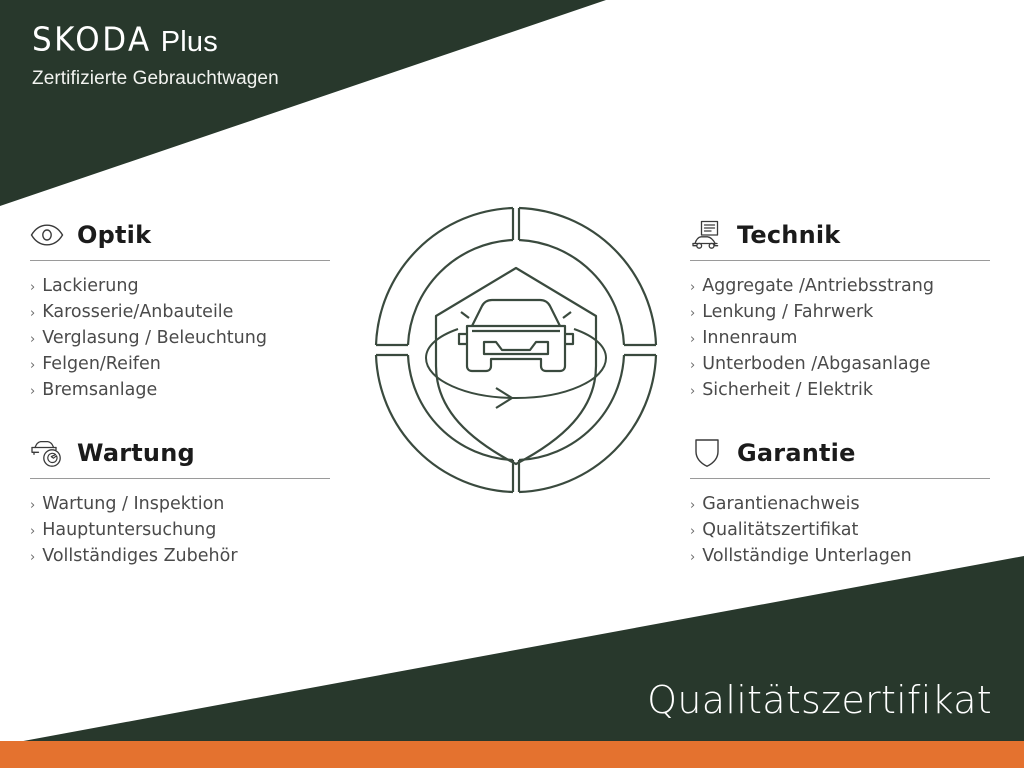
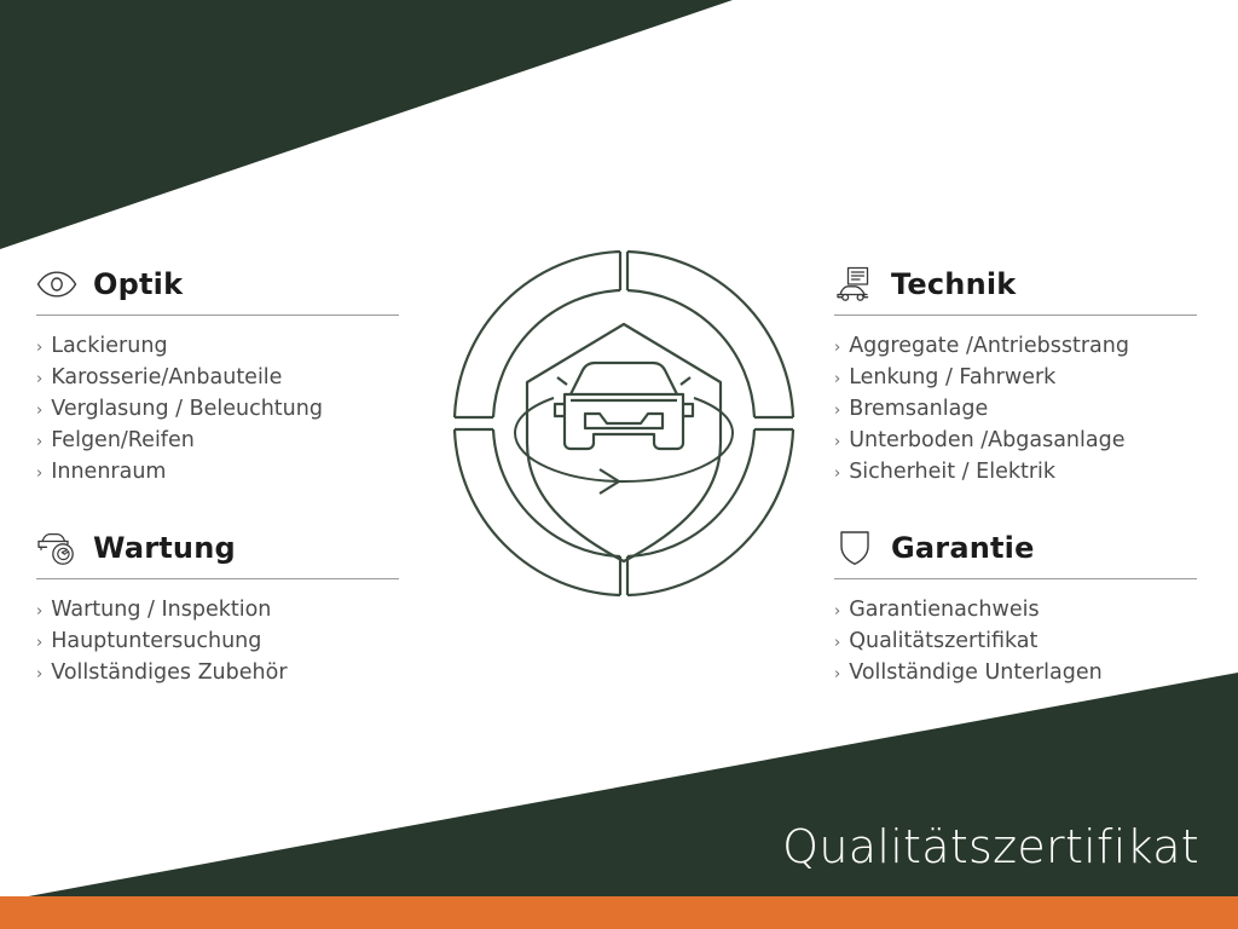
- SKODA
- Plus
- Zertifizierte Gebrauchtwagen
  Optik
  ›
  Lackierung
  ›
  Karosserie/Anbauteile
  ›
  Verglasung / Beleuchtung
  ›
  Felgen/Reifen
  ›
- Bremsanlage
+ Innenraum
  Wartung
  ›
  Wartung / Inspektion
  ›
  Hauptuntersuchung
  ›
  Vollständiges Zubehör
  Technik
  ›
  Aggregate /Antriebsstrang
  ›
  Lenkung / Fahrwerk
  ›
- Innenraum
+ Bremsanlage
  ›
  Unterboden /Abgasanlage
  ›
  Sicherheit / Elektrik
  Garantie
  ›
  Garantienachweis
  ›
  Qualitätszertifikat
  ›
  Vollständige Unterlagen
  Qualitätszertifikat
